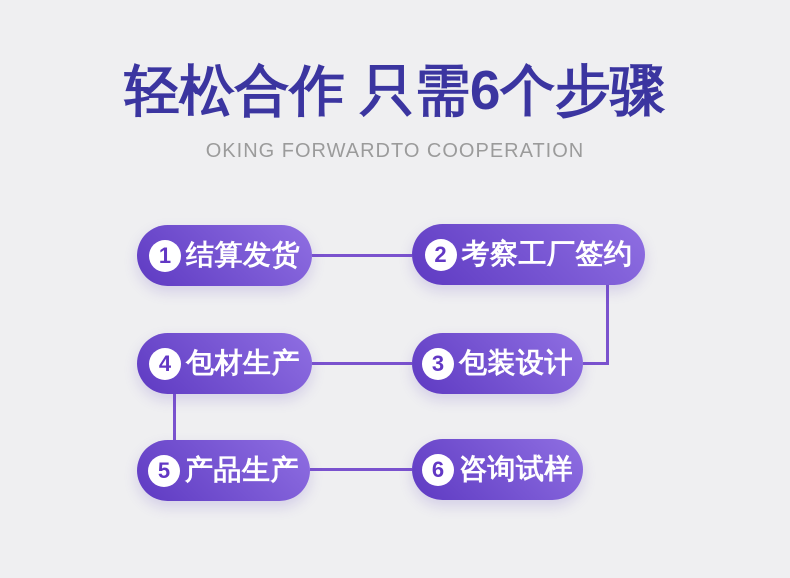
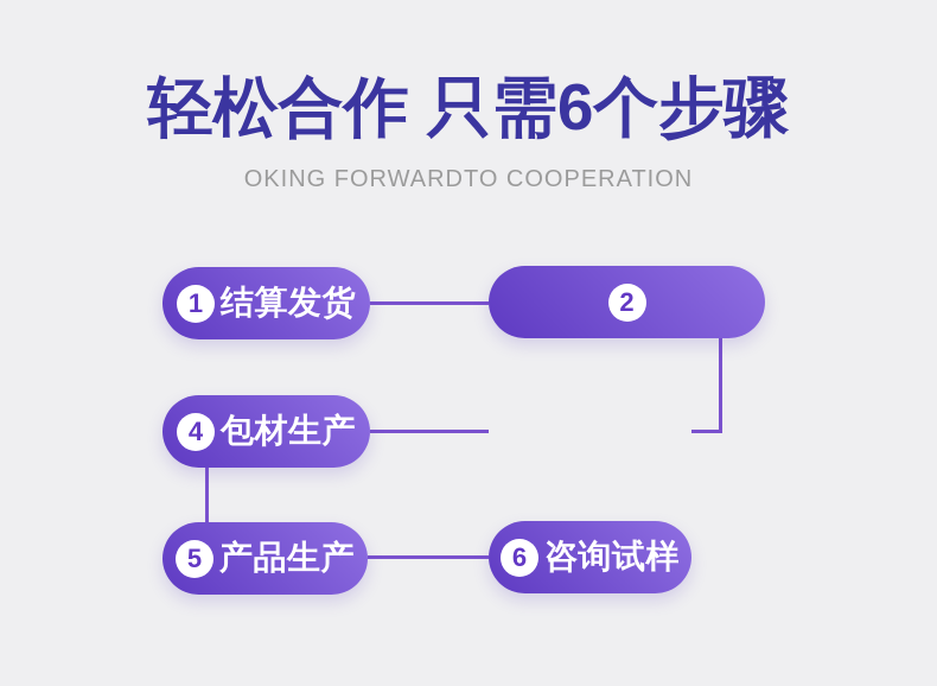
  轻松合作 只需6个步骤
  OKING FORWARDTO COOPERATION
  1
  结算发货
  2
- 考察工厂签约
- 3
- 包装设计
  4
  包材生产
  5
  产品生产
  6
  咨询试样
